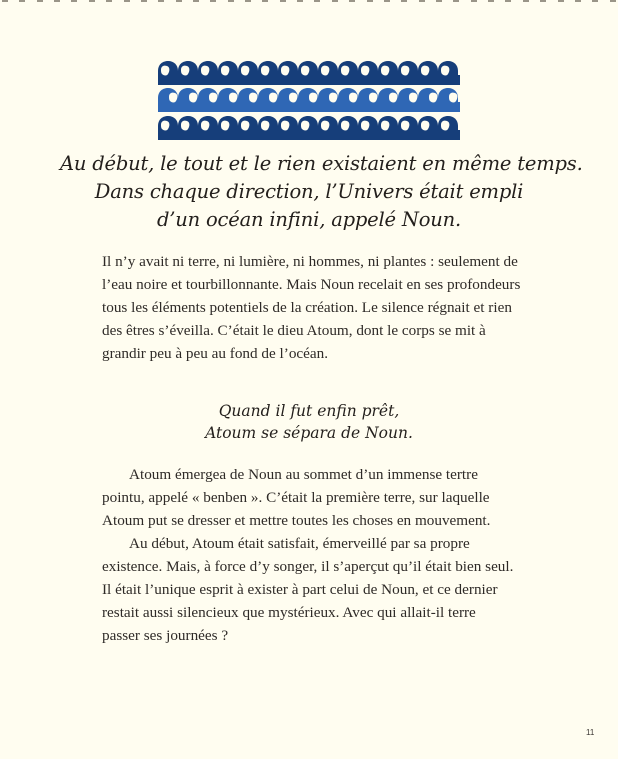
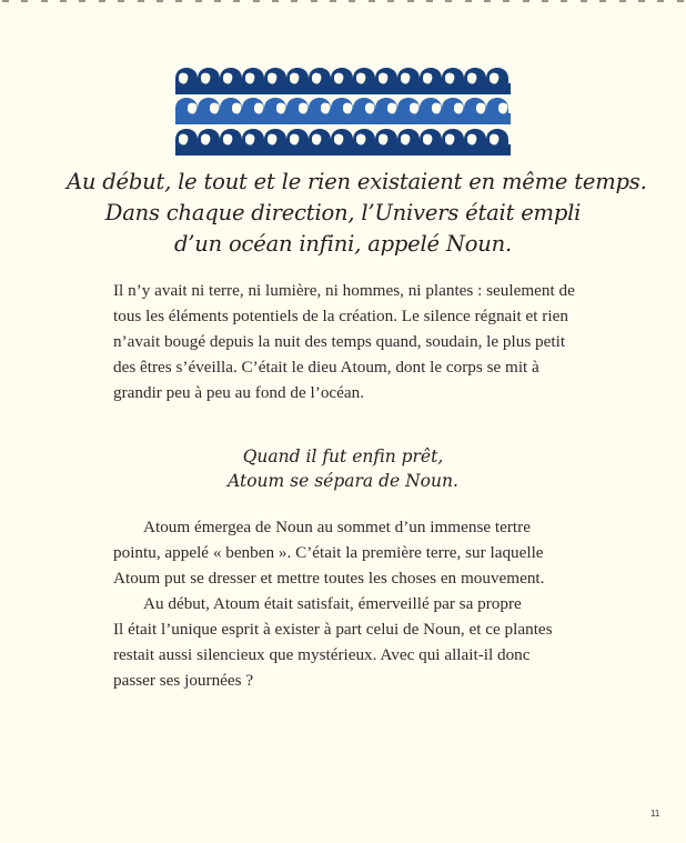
  Au début, le tout et le rien existaient en même temps.
  Dans chaque direction, l’Univers était empli
  d’un océan infini, appelé Noun.
  Il n’y avait ni terre, ni lumière, ni hommes, ni plantes : seulement de
- l’eau noire et tourbillonnante. Mais Noun recelait en ses profondeurs
  tous les éléments potentiels de la création. Le silence régnait et rien
+ n’avait bougé depuis la nuit des temps quand, soudain, le plus petit
  des êtres s’éveilla. C’était le dieu Atoum, dont le corps se mit à
  grandir peu à peu au fond de l’océan.
  Quand il fut enfin prêt,
  Atoum se sépara de Noun.
  Atoum émergea de Noun au sommet d’un immense tertre
  pointu, appelé « benben ». C’était la première terre, sur laquelle
  Atoum put se dresser et mettre toutes les choses en mouvement.
  Au début, Atoum était satisfait, émerveillé par sa propre
- existence. Mais, à force d’y songer, il s’aperçut qu’il était bien seul.
- Il était l’unique esprit à exister à part celui de Noun, et ce dernier
+ Il était l’unique esprit à exister à part celui de Noun, et ce plantes
- restait aussi silencieux que mystérieux. Avec qui allait-il terre
+ restait aussi silencieux que mystérieux. Avec qui allait-il donc
  passer ses journées ?
  11
